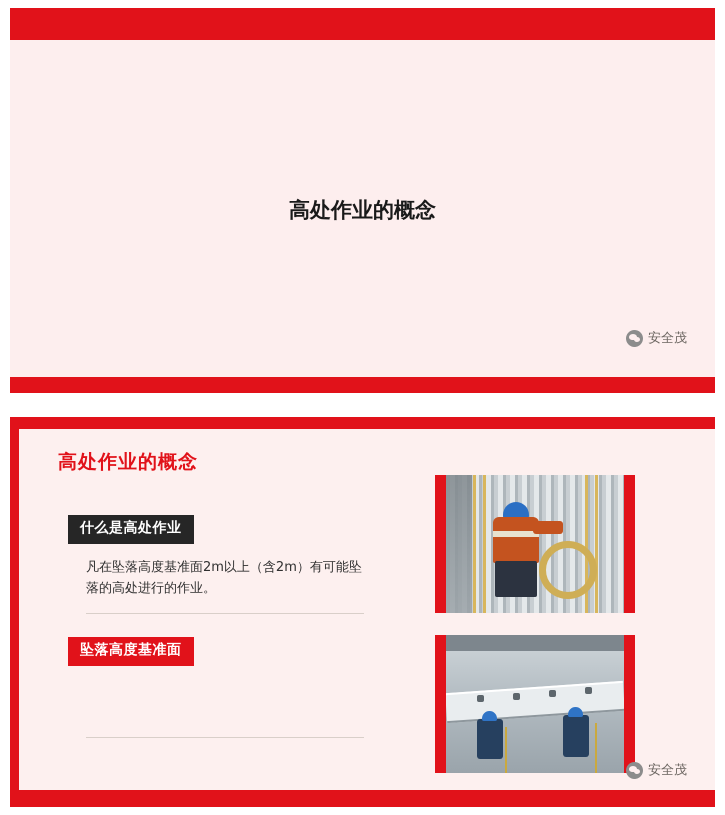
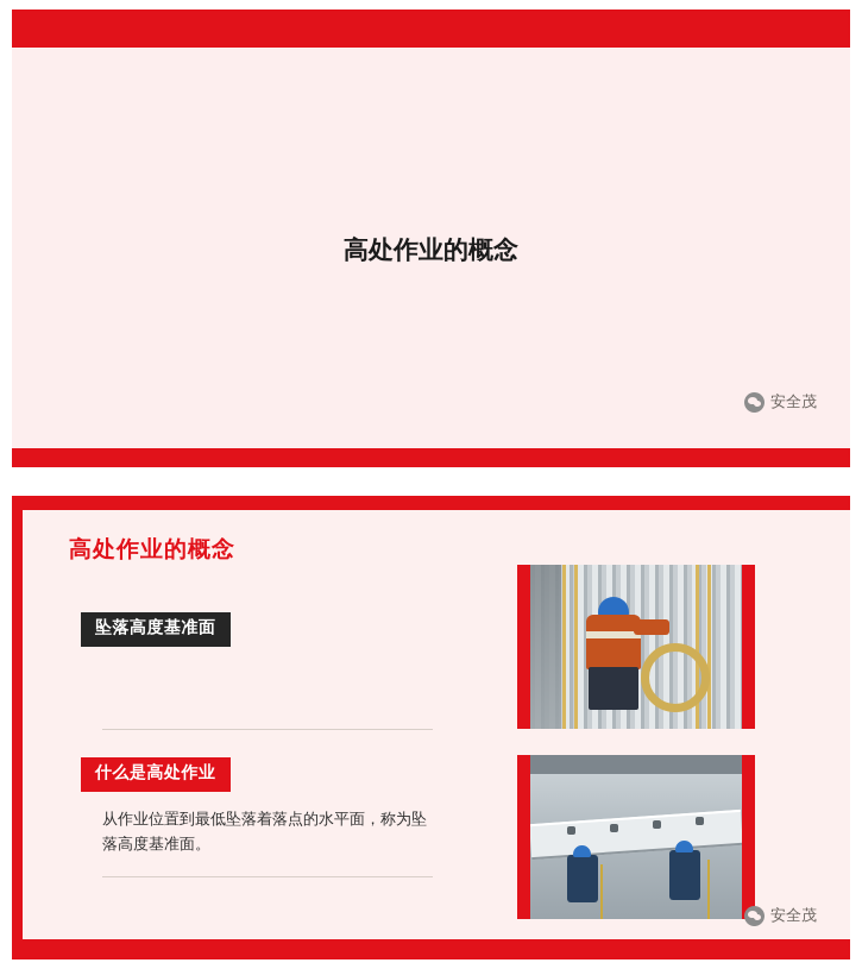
  高处作业的概念
  安全茂
  高处作业的概念
- 什么是高处作业
+ 坠落高度基准面
- 凡在坠落高度基准面2m以上（含2m）有可能坠落的高处进行的作业。
- 坠落高度基准面
+ 什么是高处作业
+ 从作业位置到最低坠落着落点的水平面，称为坠落高度基准面。
  安全茂
